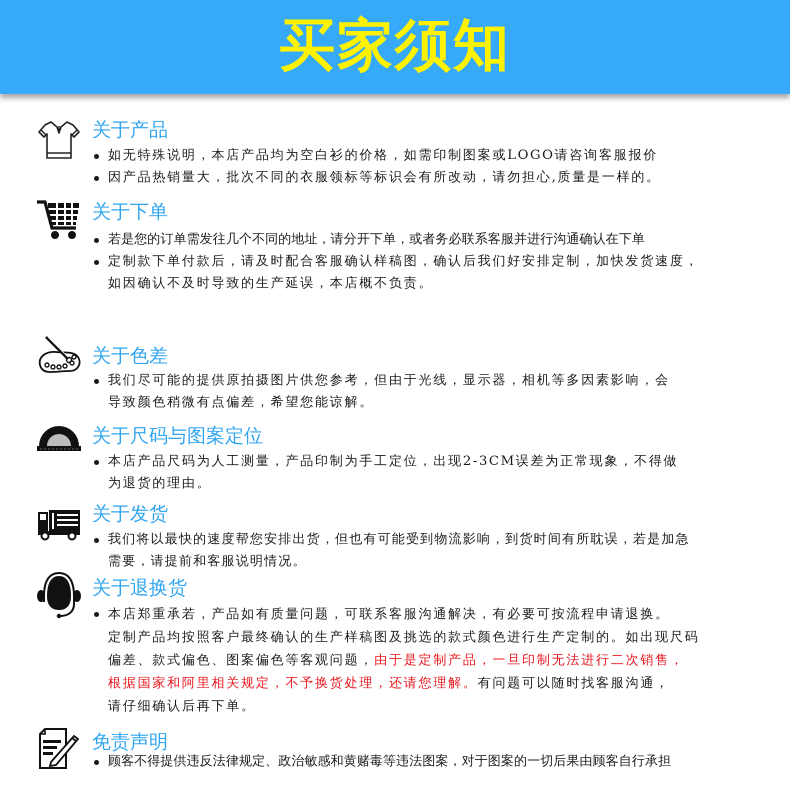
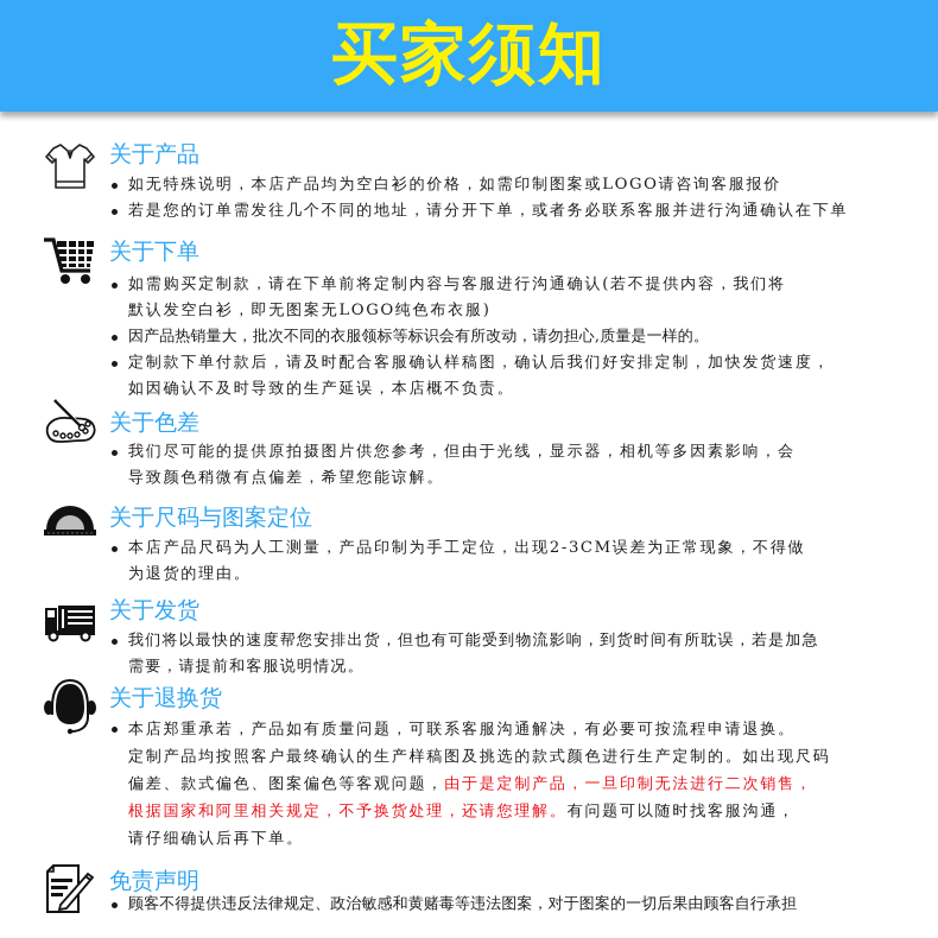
  买家须知
  关于产品
  如无特殊说明，本店产品均为空白衫的价格，如需印制图案或LOGO请咨询客服报价
- 因产品热销量大，批次不同的衣服领标等标识会有所改动，请勿担心,质量是一样的。
+ 若是您的订单需发往几个不同的地址，请分开下单，或者务必联系客服并进行沟通确认在下单
  关于下单
+ 如需购买定制款，请在下单前将定制内容与客服进行沟通确认(若不提供内容，我们将
+ 默认发空白衫，即无图案无LOGO纯色布衣服)
- 若是您的订单需发往几个不同的地址，请分开下单，或者务必联系客服并进行沟通确认在下单
+ 因产品热销量大，批次不同的衣服领标等标识会有所改动，请勿担心,质量是一样的。
  定制款下单付款后，请及时配合客服确认样稿图，确认后我们好安排定制，加快发货速度，
  如因确认不及时导致的生产延误，本店概不负责。
  关于色差
  我们尽可能的提供原拍摄图片供您参考，但由于光线，显示器，相机等多因素影响，会
  导致颜色稍微有点偏差，希望您能谅解。
  关于尺码与图案定位
  本店产品尺码为人工测量，产品印制为手工定位，出现2-3CM误差为正常现象，不得做
  为退货的理由。
  关于发货
  我们将以最快的速度帮您安排出货，但也有可能受到物流影响，到货时间有所耽误，若是加急
  需要，请提前和客服说明情况。
  关于退换货
  本店郑重承若，产品如有质量问题，可联系客服沟通解决，有必要可按流程申请退换。
  定制产品均按照客户最终确认的生产样稿图及挑选的款式颜色进行生产定制的。如出现尺码
  偏差、款式偏色、图案偏色等客观问题，由于是定制产品，一旦印制无法进行二次销售，
  根据国家和阿里相关规定，不予换货处理，还请您理解。有问题可以随时找客服沟通，
  请仔细确认后再下单。
  免责声明
  顾客不得提供违反法律规定、政治敏感和黄赌毒等违法图案，对于图案的一切后果由顾客自行承担
